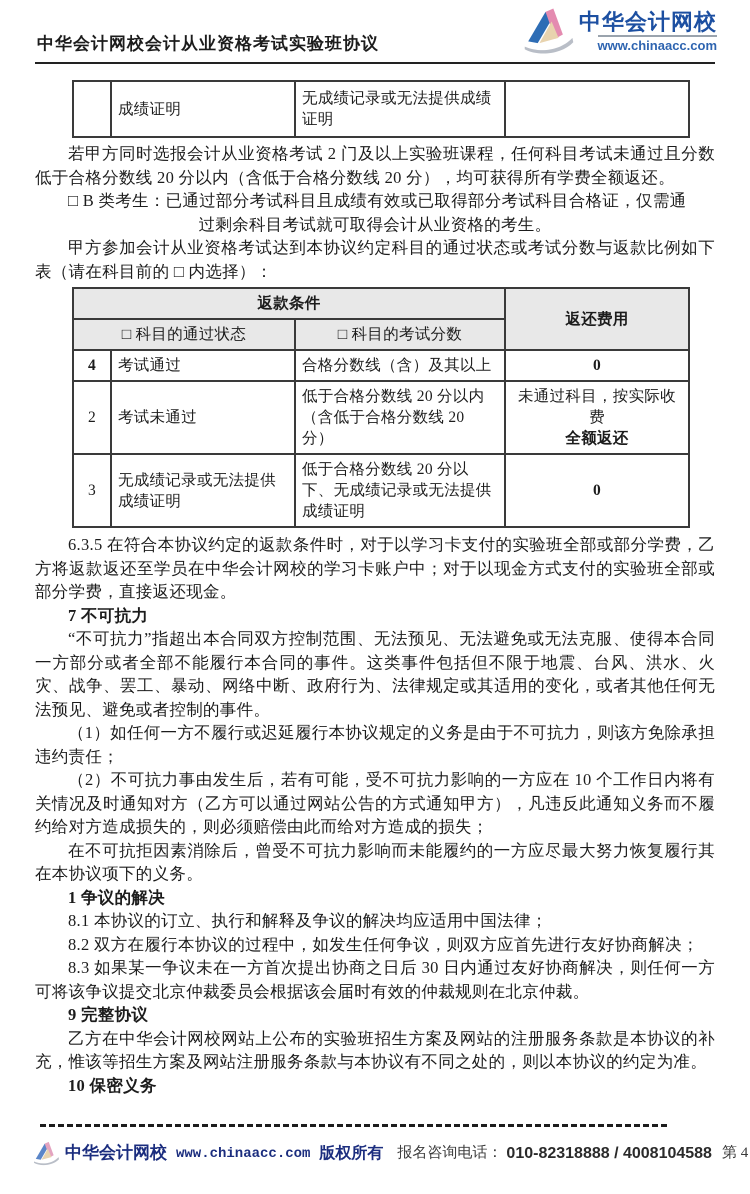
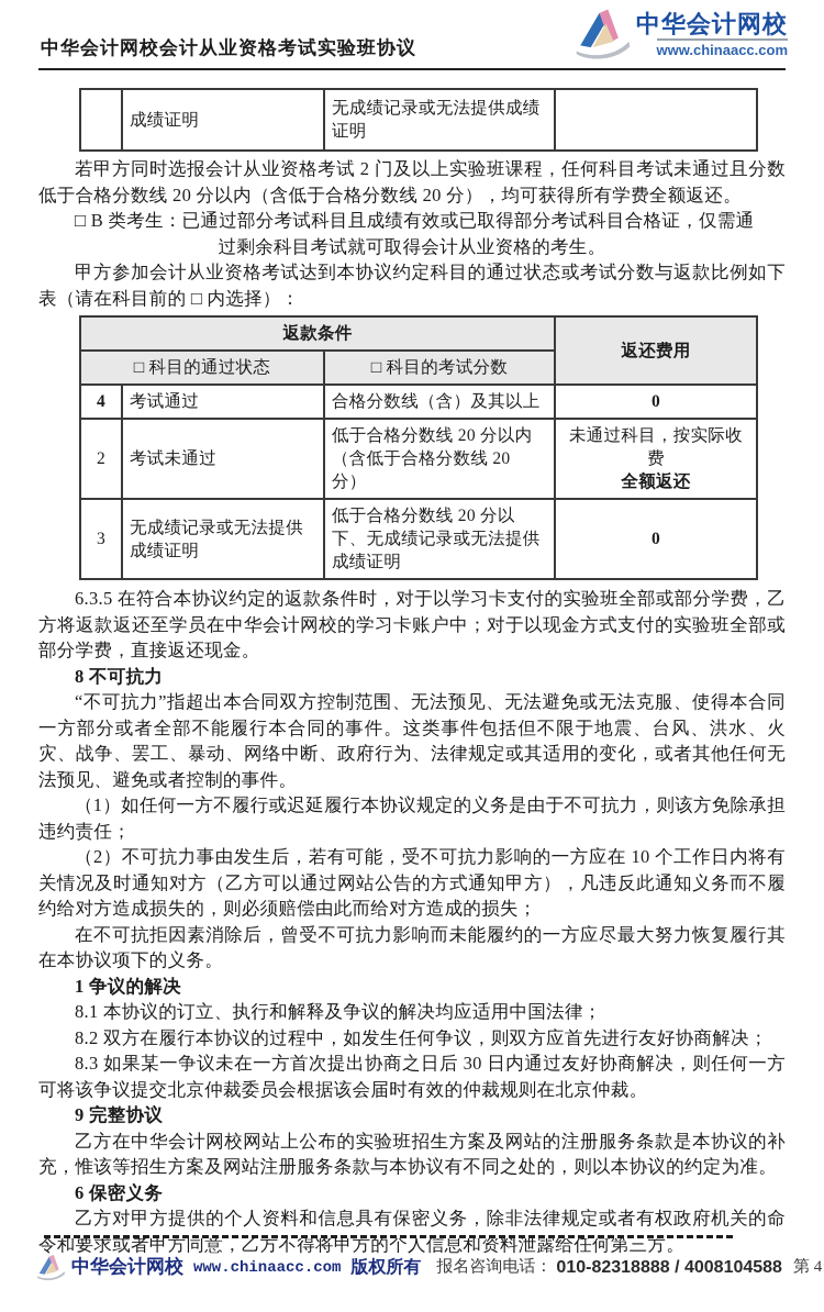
  中华会计网校会计从业资格考试实验班协议
  中华会计网校
  www.chinaacc.com
  	成绩证明	无成绩记录或无法提供成绩证明
  若甲方同时选报会计从业资格考试 2 门及以上实验班课程，任何科目考试未通过且分数低于合格分数线 20 分以内（含低于合格分数线 20 分），均可获得所有学费全额返还。
  □ B 类考生：已通过部分考试科目且成绩有效或已取得部分考试科目合格证，仅需通
  过剩余科目考试就可取得会计从业资格的考生。
  甲方参加会计从业资格考试达到本协议约定科目的通过状态或考试分数与返款比例如下表（请在科目前的 □ 内选择）：
  返款条件	返还费用
  □ 科目的通过状态	□ 科目的考试分数
  4	考试通过	合格分数线（含）及其以上	0
  2	考试未通过	低于合格分数线 20 分以内（含低于合格分数线 20 分）	未通过科目，按实际收费 全额返还
  3	无成绩记录或无法提供成绩证明	低于合格分数线 20 分以下、无成绩记录或无法提供成绩证明	0
  6.3.5 在符合本协议约定的返款条件时，对于以学习卡支付的实验班全部或部分学费，乙方将返款返还至学员在中华会计网校的学习卡账户中；对于以现金方式支付的实验班全部或部分学费，直接返还现金。
- 7 不可抗力
+ 8 不可抗力
  “不可抗力”指超出本合同双方控制范围、无法预见、无法避免或无法克服、使得本合同一方部分或者全部不能履行本合同的事件。这类事件包括但不限于地震、台风、洪水、火灾、战争、罢工、暴动、网络中断、政府行为、法律规定或其适用的变化，或者其他任何无法预见、避免或者控制的事件。
  （1）如任何一方不履行或迟延履行本协议规定的义务是由于不可抗力，则该方免除承担违约责任；
  （2）不可抗力事由发生后，若有可能，受不可抗力影响的一方应在 10 个工作日内将有关情况及时通知对方（乙方可以通过网站公告的方式通知甲方），凡违反此通知义务而不履约给对方造成损失的，则必须赔偿由此而给对方造成的损失；
  在不可抗拒因素消除后，曾受不可抗力影响而未能履约的一方应尽最大努力恢复履行其在本协议项下的义务。
  1 争议的解决
  8.1 本协议的订立、执行和解释及争议的解决均应适用中国法律；
  8.2 双方在履行本协议的过程中，如发生任何争议，则双方应首先进行友好协商解决；
  8.3 如果某一争议未在一方首次提出协商之日后 30 日内通过友好协商解决，则任何一方可将该争议提交北京仲裁委员会根据该会届时有效的仲裁规则在北京仲裁。
  9 完整协议
  乙方在中华会计网校网站上公布的实验班招生方案及网站的注册服务条款是本协议的补充，惟该等招生方案及网站注册服务条款与本协议有不同之处的，则以本协议的约定为准。
- 10 保密义务
+ 6 保密义务
+ 乙方对甲方提供的个人资料和信息具有保密义务，除非法律规定或者有权政府机关的命令和要求或者甲方同意，乙方不得将甲方的个人信息和资料泄露给任何第三方。
  中华会计网校
  www.chinaacc.com
  版权所有
  报名咨询电话：
  010-82318888 / 4008104588
